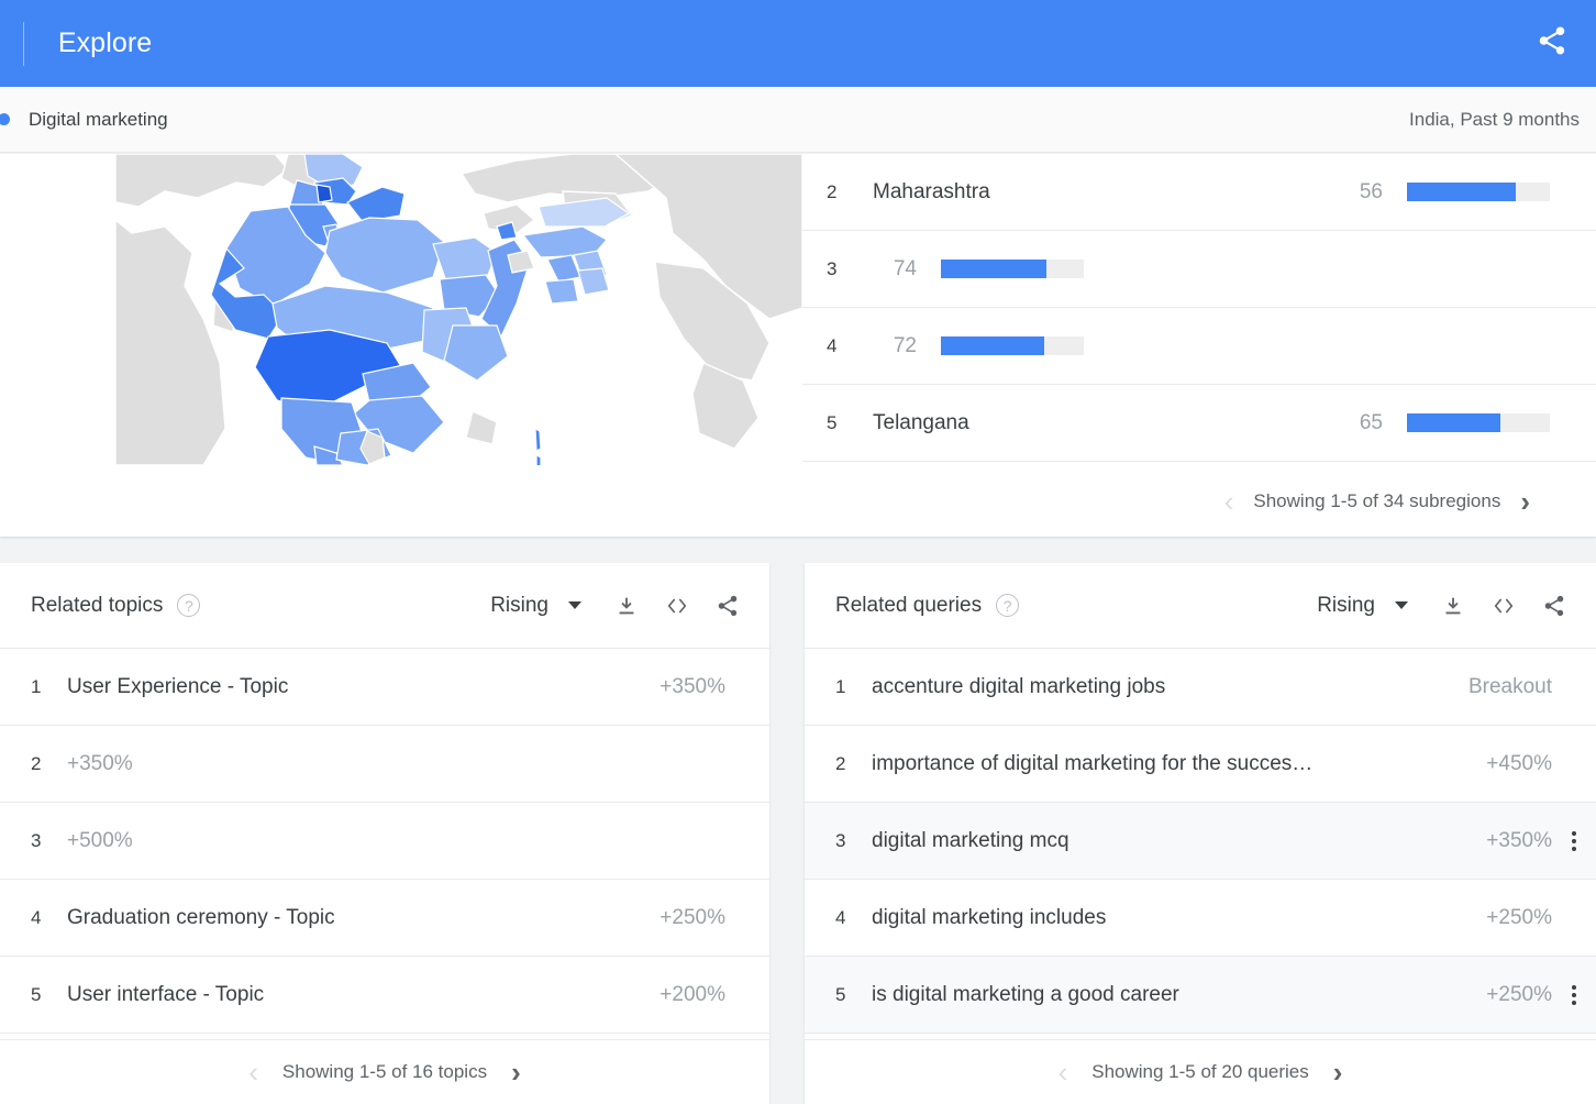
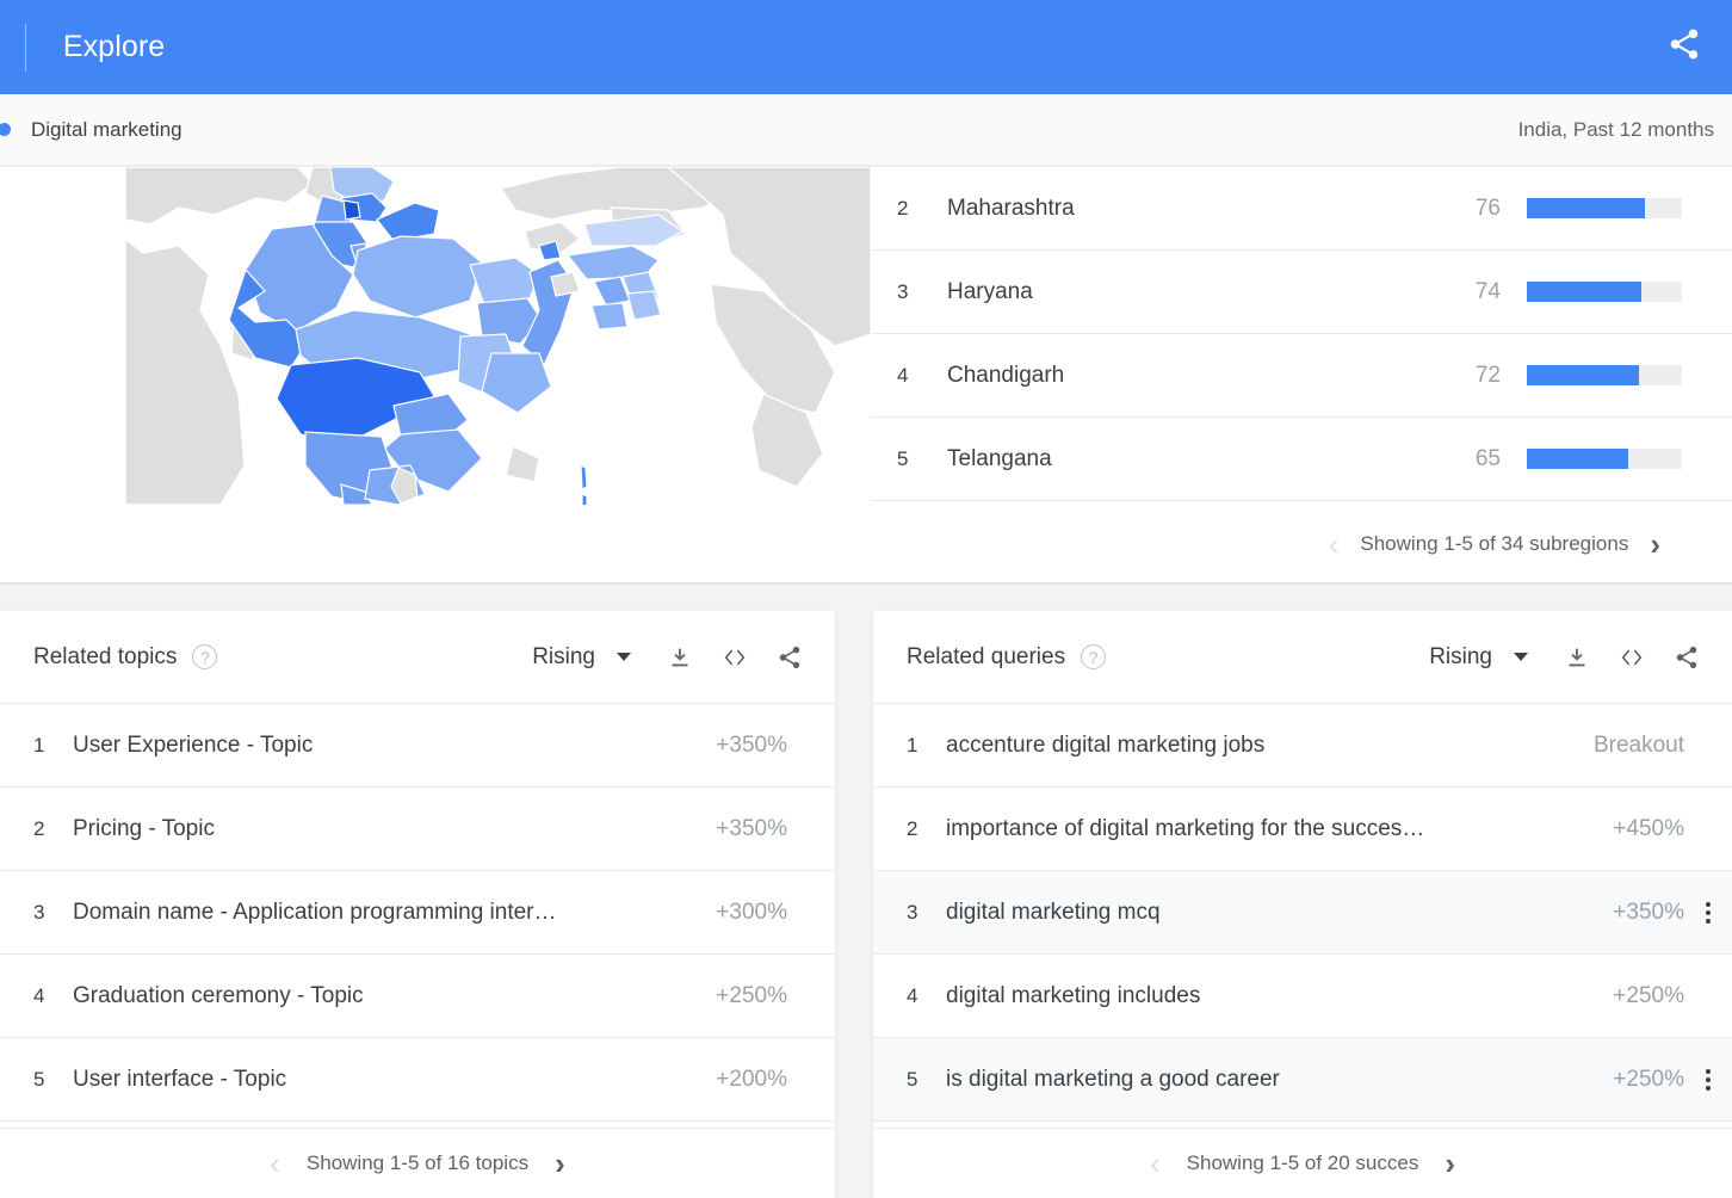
  Explore
  Digital marketing
- India, Past 9 months
+ India, Past 12 months
  2
  Maharashtra
- 56
+ 76
  3
+ Haryana
  74
  4
+ Chandigarh
  72
  5
  Telangana
  65
  ‹
  Showing 1-5 of 34 subregions
  ›
  Related topics
  ?
  Rising
  1
  User Experience - Topic
  +350%
  2
+ Pricing - Topic
  +350%
  3
+ Domain name - Application programming inter…
- +500%
+ +300%
  4
  Graduation ceremony - Topic
  +250%
  5
  User interface - Topic
  +200%
  ‹
  Showing 1-5 of 16 topics
  ›
  Related queries
  ?
  Rising
  1
  accenture digital marketing jobs
  Breakout
  2
  importance of digital marketing for the succes…
  +450%
  3
  digital marketing mcq
  +350%
  4
  digital marketing includes
  +250%
  5
  is digital marketing a good career
  +250%
  ‹
- Showing 1-5 of 20 queries
+ Showing 1-5 of 20 succes
  ›
